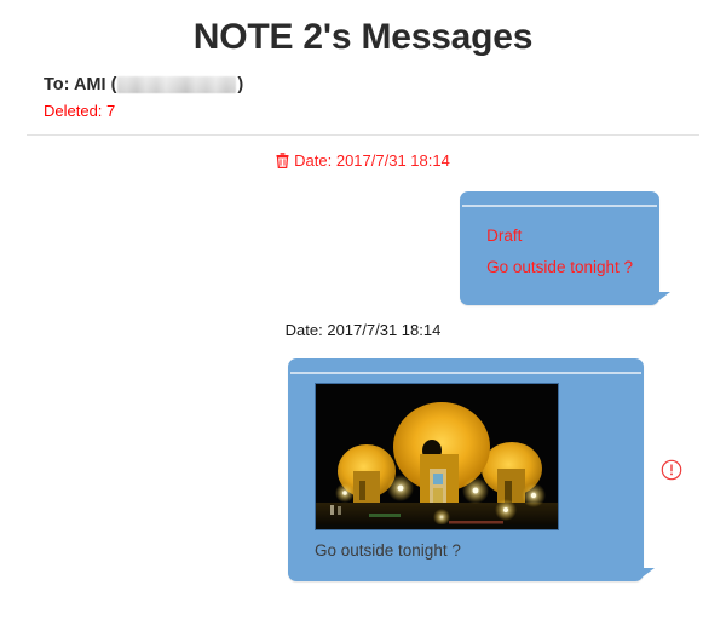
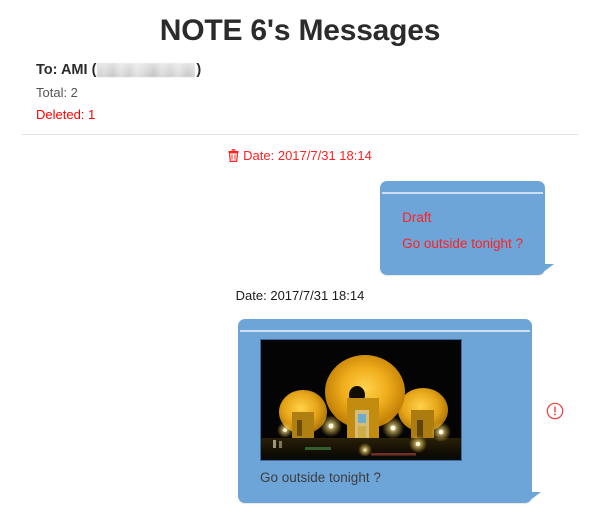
- NOTE 2's Messages
+ NOTE 6's Messages
  To: AMI (
  )
+ Total: 2
- Deleted: 7
+ Deleted: 1
  Date: 2017/7/31 18:14
  Draft
  Go outside tonight ?
  Date: 2017/7/31 18:14
  Go outside tonight ?
